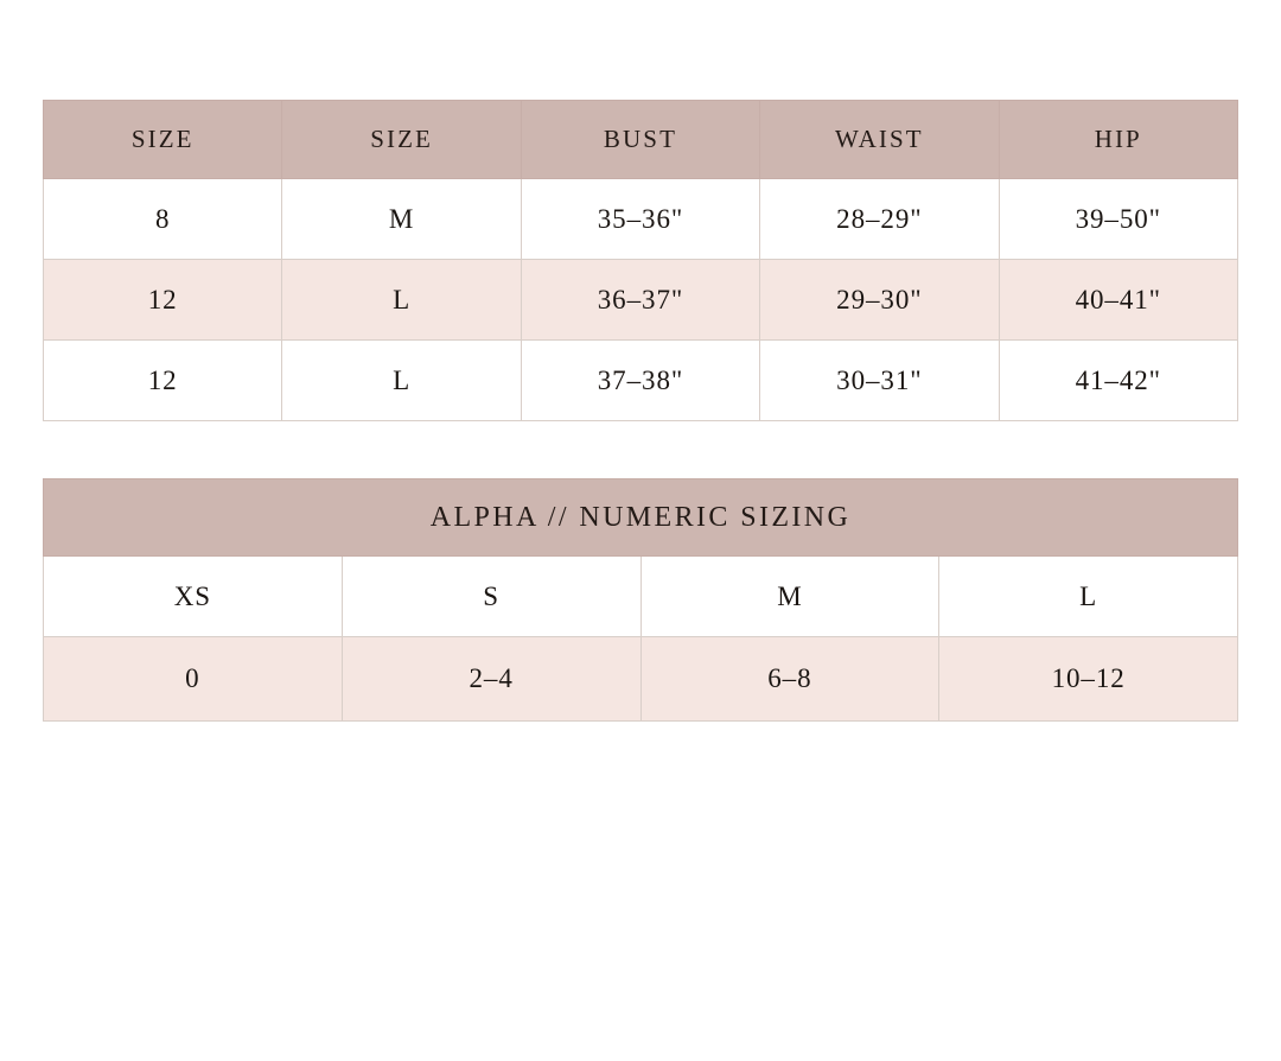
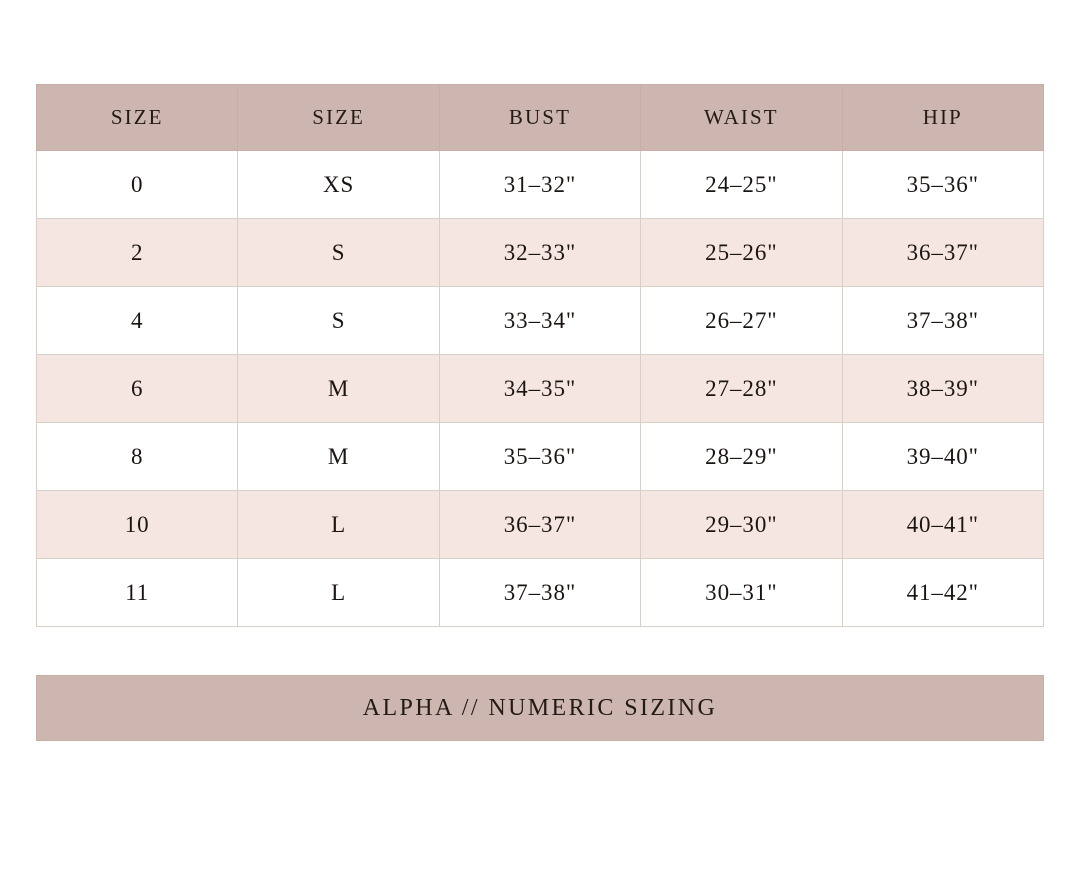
  SIZE	SIZE	BUST	WAIST	HIP
+ 0	XS	31–32"	24–25"	35–36"
+ 2	S	32–33"	25–26"	36–37"
+ 4	S	33–34"	26–27"	37–38"
+ 6	M	34–35"	27–28"	38–39"
- 8	M	35–36"	28–29"	39–50"
+ 8	M	35–36"	28–29"	39–40"
- 12	L	36–37"	29–30"	40–41"
+ 10	L	36–37"	29–30"	40–41"
- 12	L	37–38"	30–31"	41–42"
+ 11	L	37–38"	30–31"	41–42"
  ALPHA // NUMERIC SIZING
- XS	S	M	L
- 0	2–4	6–8	10–12
